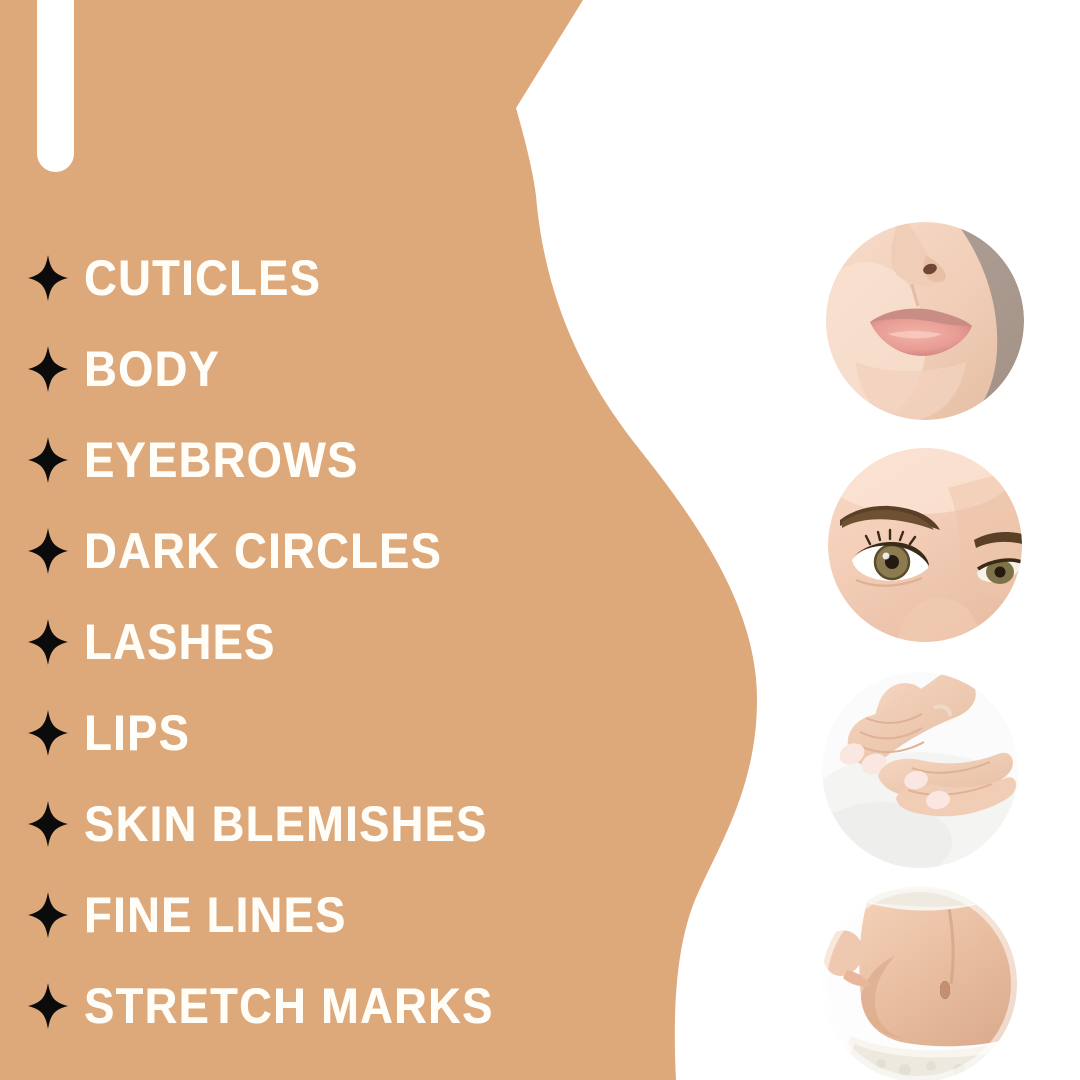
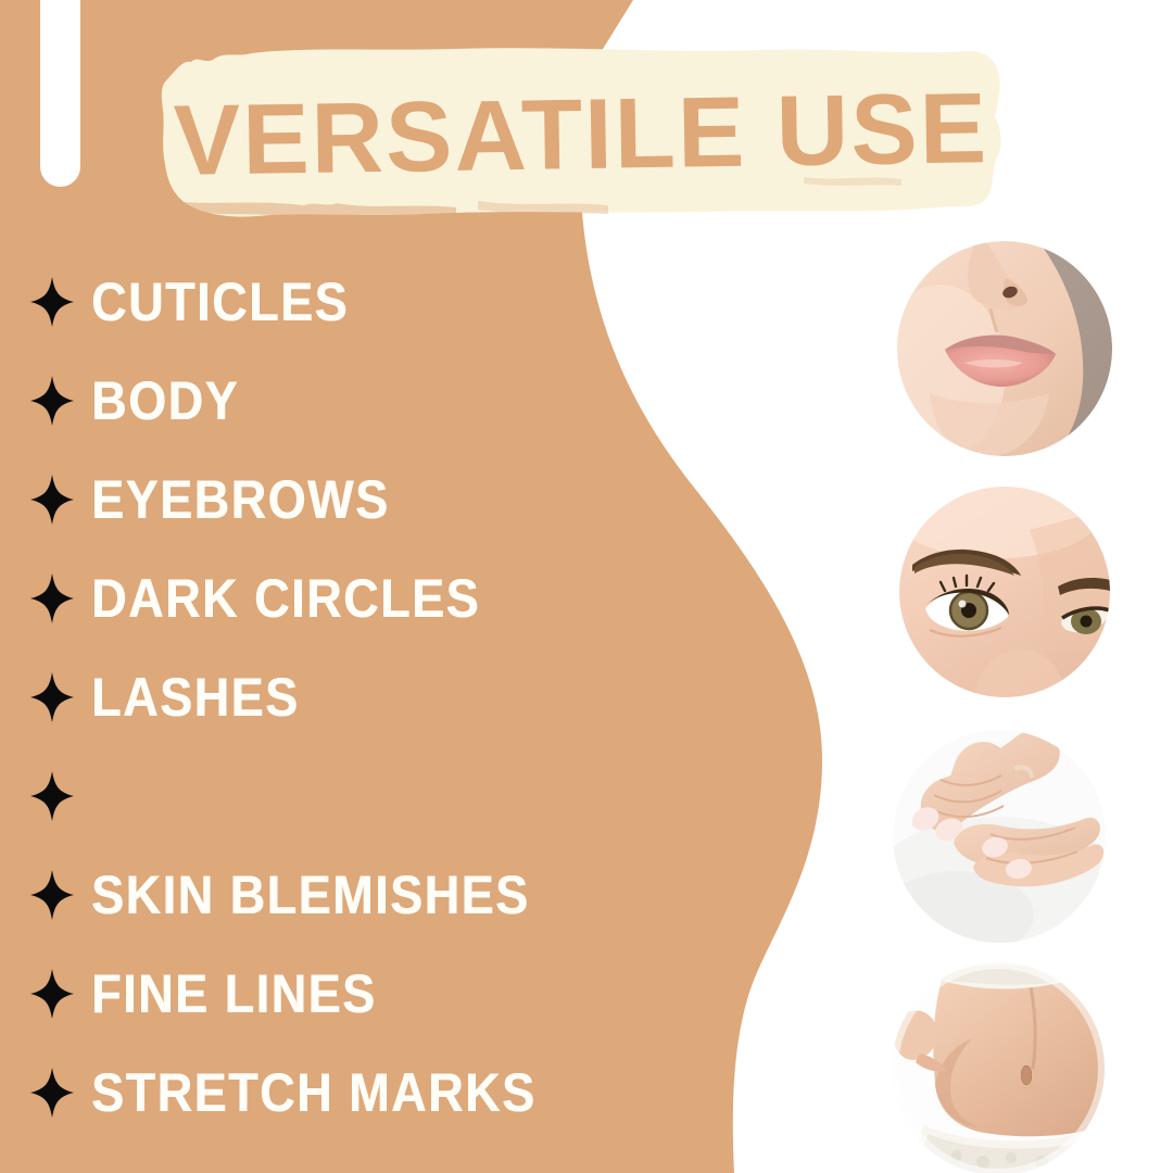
+ VERSATILE USE
  CUTICLES
  BODY
  EYEBROWS
  DARK CIRCLES
  LASHES
- LIPS
  SKIN BLEMISHES
  FINE LINES
  STRETCH MARKS
